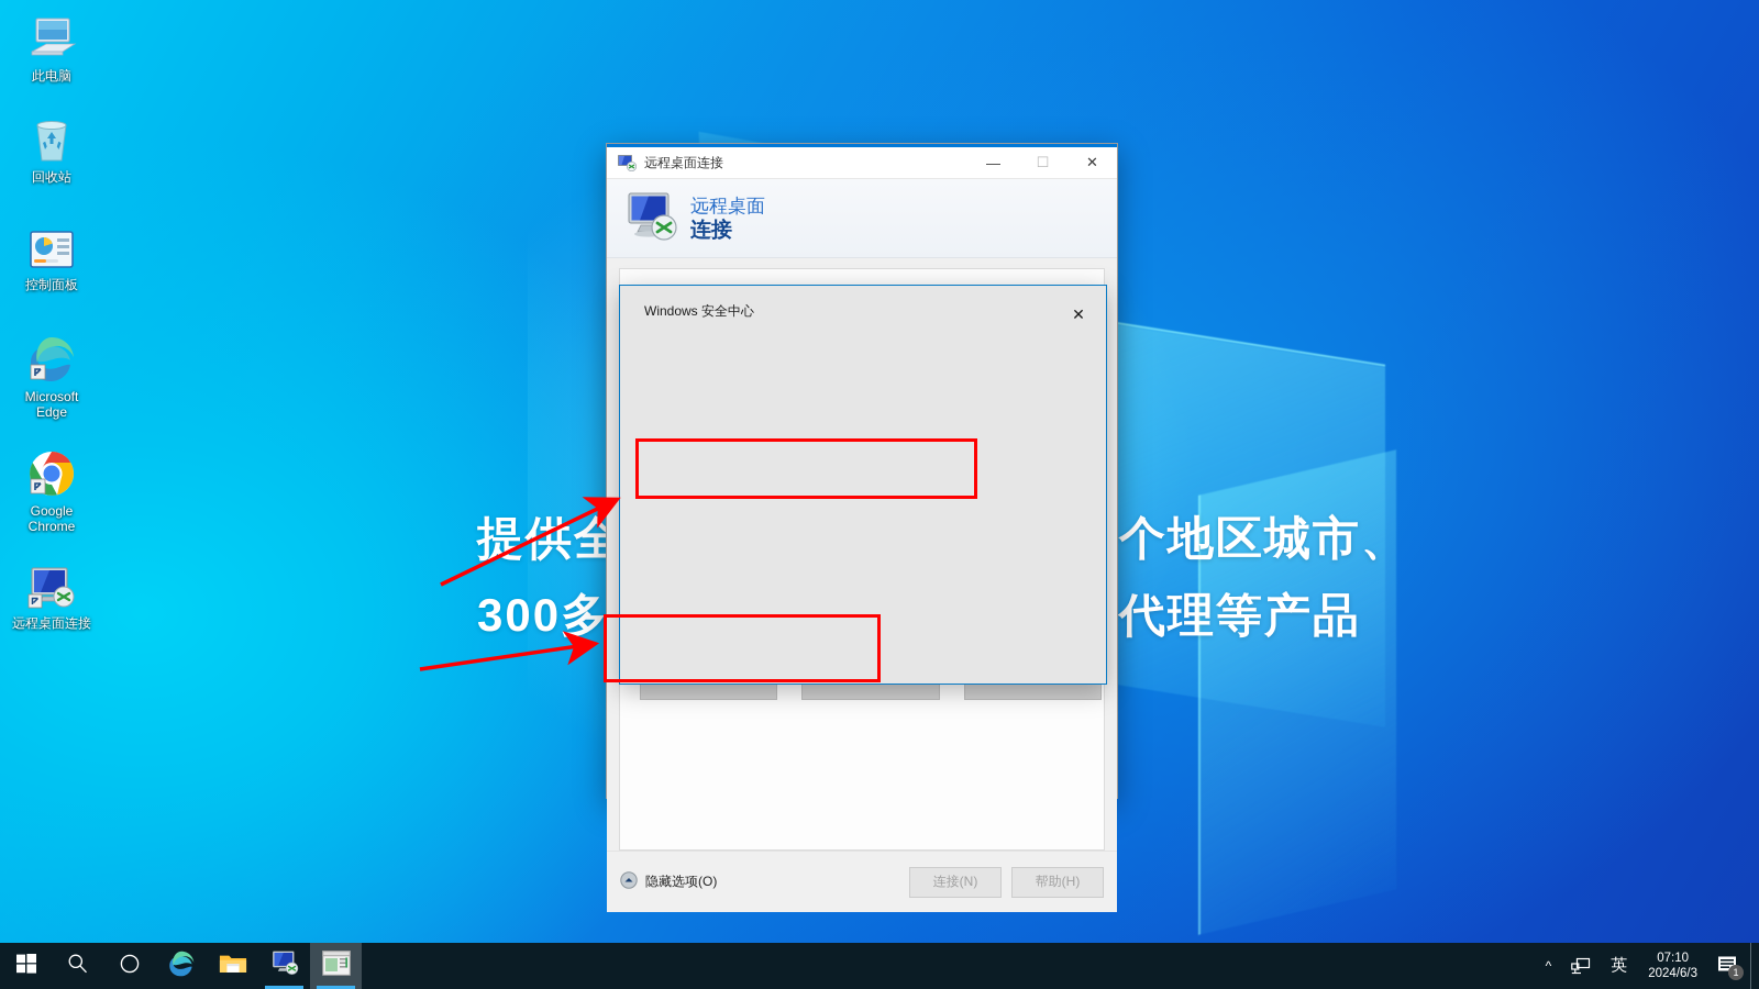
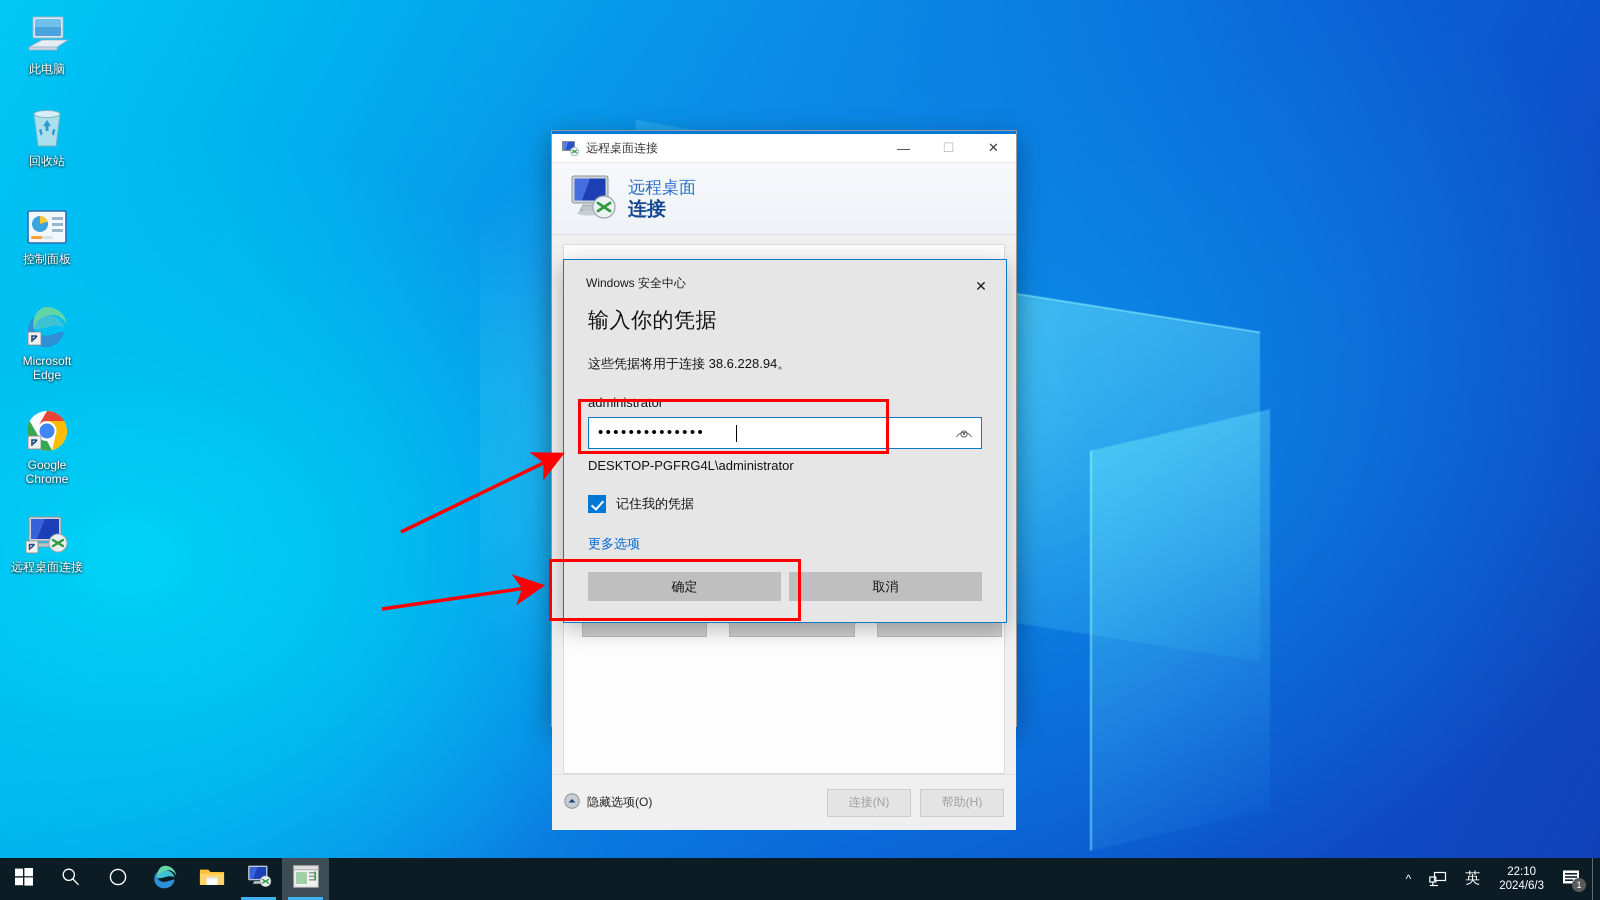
  此电脑
  回收站
  控制面板
  Microsoft Edge
  Google Chrome
  远程桌面连接
- 提供全
- 300多
- 个地区城市、
- 代理等产品
  远程桌面连接
  —
  ☐
  ✕
  远程桌面
  连接
  隐藏选项(O)
  连接(N)
  帮助(H)
  Windows 安全中心
  ✕
+ 输入你的凭据
+ 这些凭据将用于连接 38.6.228.94。
+ administrator
+ ••••••••••••••
+ DESKTOP-PGFRG4L\administrator
+ 记住我的凭据
+ 更多选项
+ 确定
+ 取消
  ^
  英
- 07:10
+ 22:10
  2024/6/3
  1
